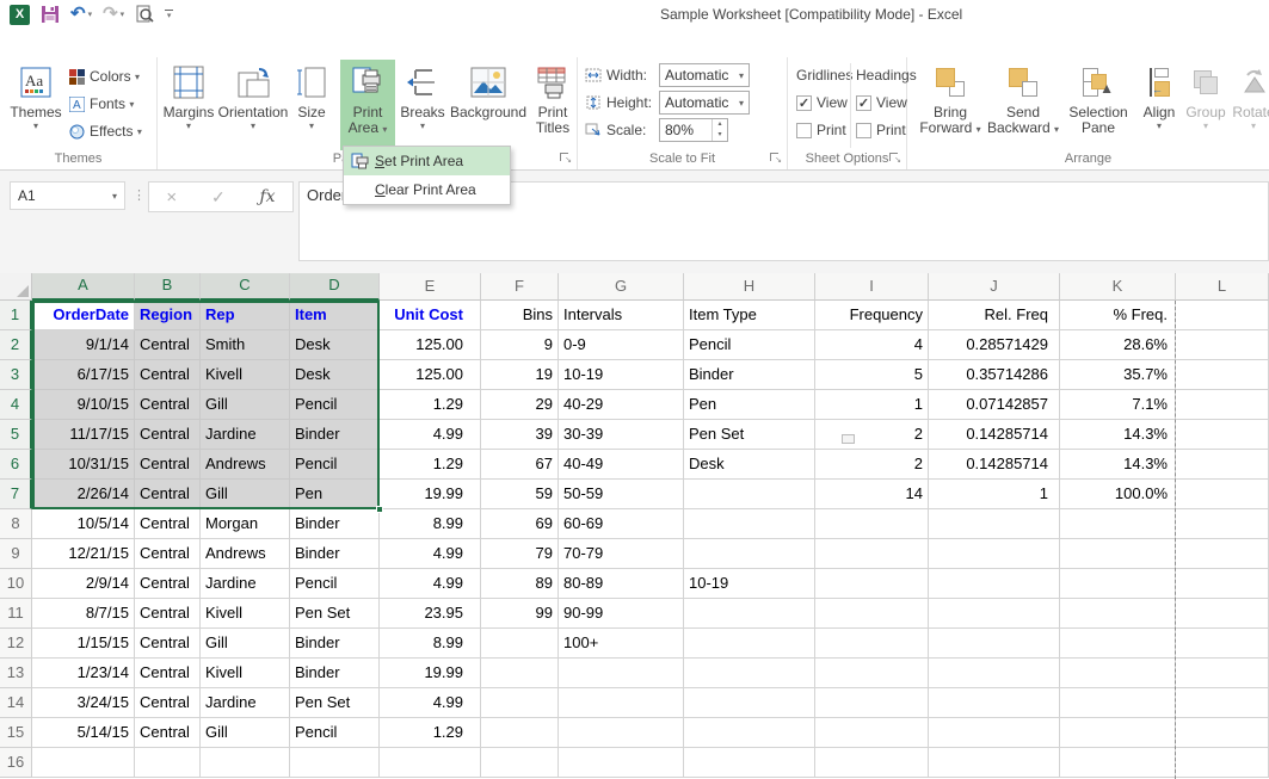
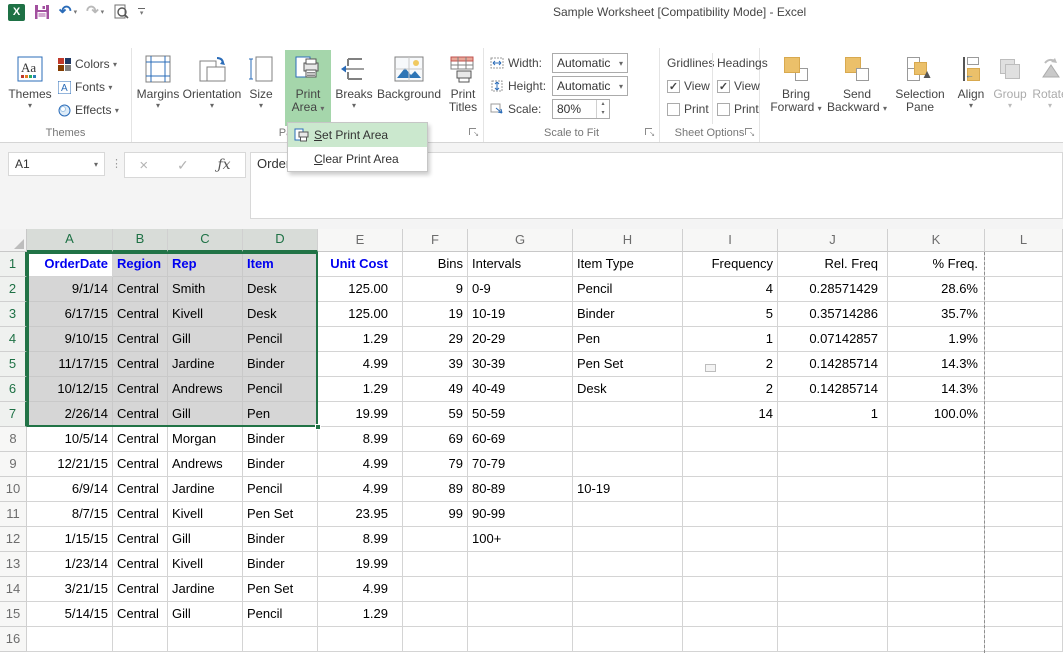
  X
  ↶
  ↷
  Sample Worksheet [Compatibility Mode] - Excel
  Aa
  Themes
  ▾
  Colors
  ▾
  A
  Fonts
  ▾
  Effects
  ▾
  Themes
  Margins
  ▾
  Orientation
  ▾
  Size
  ▾
  Print
  Area ▾
  Breaks
  ▾
  Background
  Print
  Titles
  Width:
  Automatic
  ▾
  Height:
  Automatic
  ▾
  Scale:
  80%
  Scale to Fit
  Gridlines
  View
  Print
  Headings
  View
  Print
  Sheet Options
  Bring
  Forward ▾
  Send
  Backward ▾
  ▲
  Selection
  Pane
  ←
  Align
  ▾
  Group
  ▾
  Rotat
  ▾
- Arrange
  A1
  ▾
  ⋮
  ×
  ✓
  ƒx
  Set Print Area
  Clear Print Area
  A
  B
  C
  D
  E
  F
  G
  H
  I
  J
  K
  L
  1
  OrderDate
  Region
  Rep
  Item
  Unit Cost
  Bins
  Intervals
  Item Type
  Frequency
  Rel. Freq
  % Freq.
  2
  9/1/14
  Central
  Smith
  Desk
  125.00
  9
  0-9
  Pencil
  4
  0.28571429
  28.6%
  3
  6/17/15
  Central
  Kivell
  Desk
  125.00
  19
  10-19
  Binder
  5
  0.35714286
  35.7%
  4
  9/10/15
  Central
  Gill
  Pencil
  1.29
  29
- 40-29
+ 20-29
  Pen
  1
  0.07142857
- 7.1%
+ 1.9%
  5
  11/17/15
  Central
  Jardine
  Binder
  4.99
  39
  30-39
  Pen Set
  2
  0.14285714
  14.3%
  6
- 10/31/15
+ 10/12/15
  Central
  Andrews
  Pencil
  1.29
- 67
+ 49
  40-49
  Desk
  2
  0.14285714
  14.3%
  7
  2/26/14
  Central
  Gill
  Pen
  19.99
  59
  50-59
  14
  1
  100.0%
  8
  10/5/14
  Central
  Morgan
  Binder
  8.99
  69
  60-69
  9
  12/21/15
  Central
  Andrews
  Binder
  4.99
  79
  70-79
  10
- 2/9/14
+ 6/9/14
  Central
  Jardine
  Pencil
  4.99
  89
  80-89
  10-19
  11
  8/7/15
  Central
  Kivell
  Pen Set
  23.95
  99
  90-99
  12
  1/15/15
  Central
  Gill
  Binder
  8.99
  100+
  13
  1/23/14
  Central
  Kivell
  Binder
  19.99
  14
- 3/24/15
+ 3/21/15
  Central
  Jardine
  Pen Set
  4.99
  15
  5/14/15
  Central
  Gill
  Pencil
  1.29
  16
